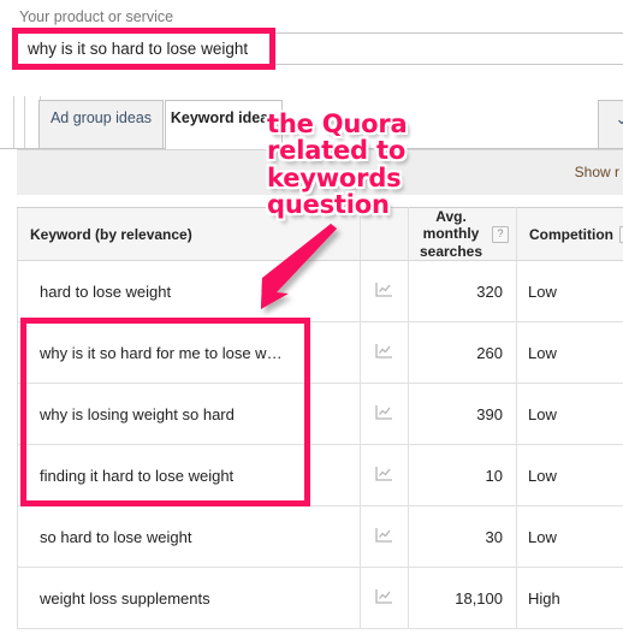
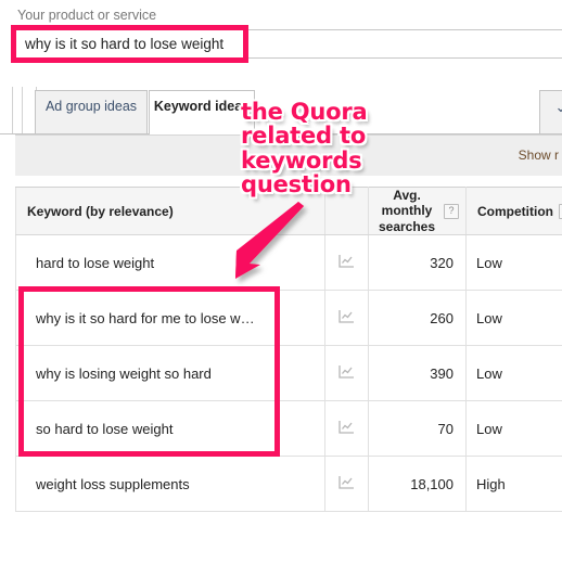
  Your product or service
  why is it so hard to lose weight
  Ad group ideas
  Keyword ideas
  ⌄
  Show r
  Keyword (by relevance)		Avg. monthly searches ?	Competition
  hard to lose weight		320	Low
  why is it so hard for me to lose w…		260	Low
  why is losing weight so hard		390	Low
- finding it hard to lose weight		10	Low
- so hard to lose weight		30	Low
+ so hard to lose weight		70	Low
  weight loss supplements		18,100	High
  the Quora
  related to
  keywords
  question
